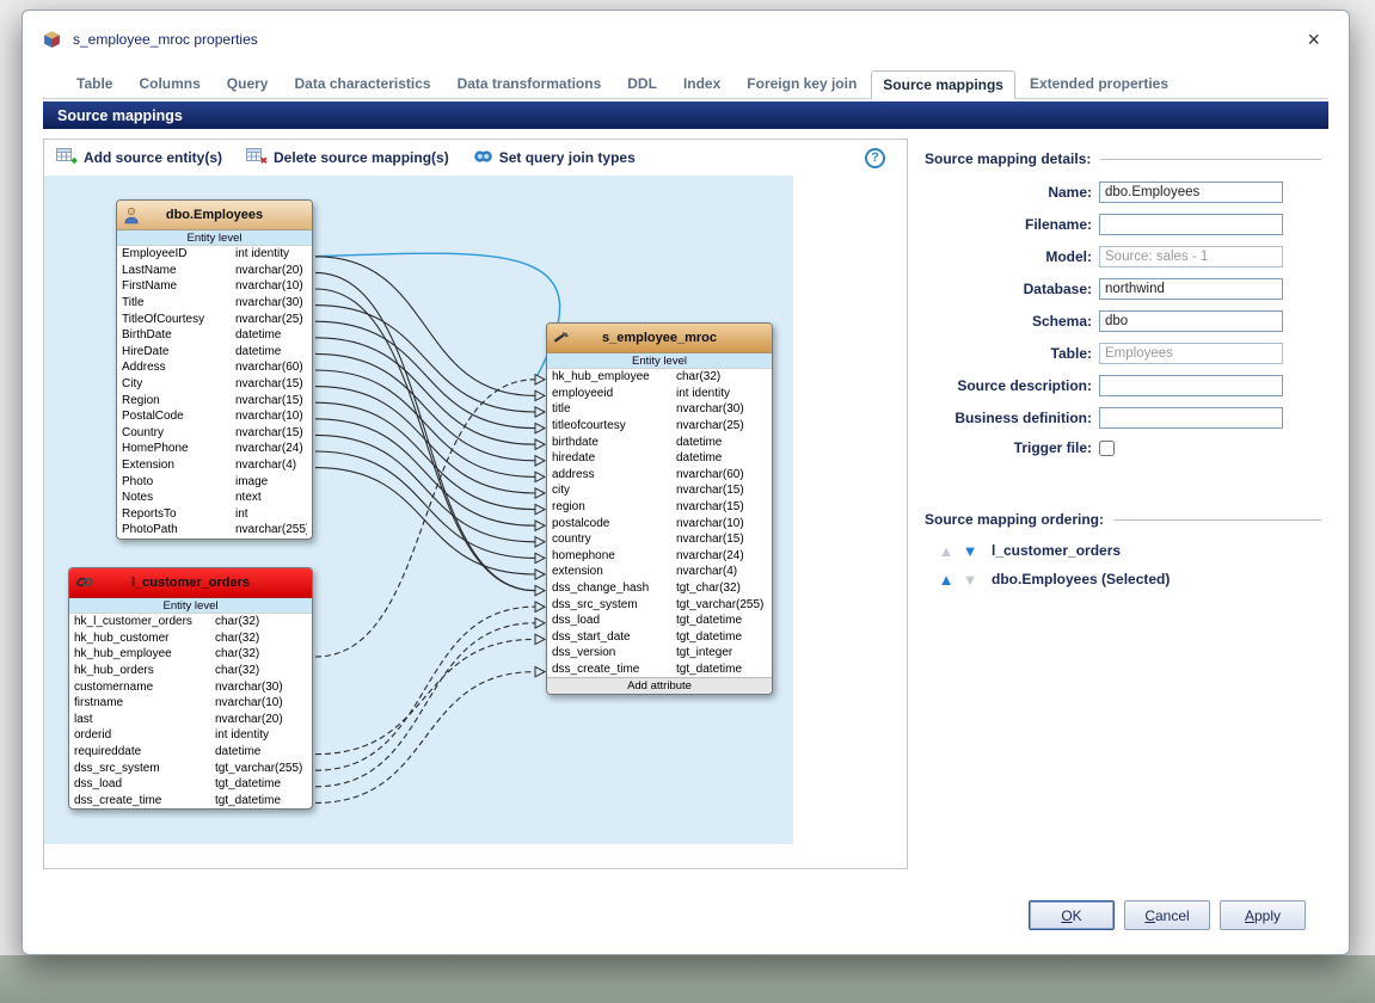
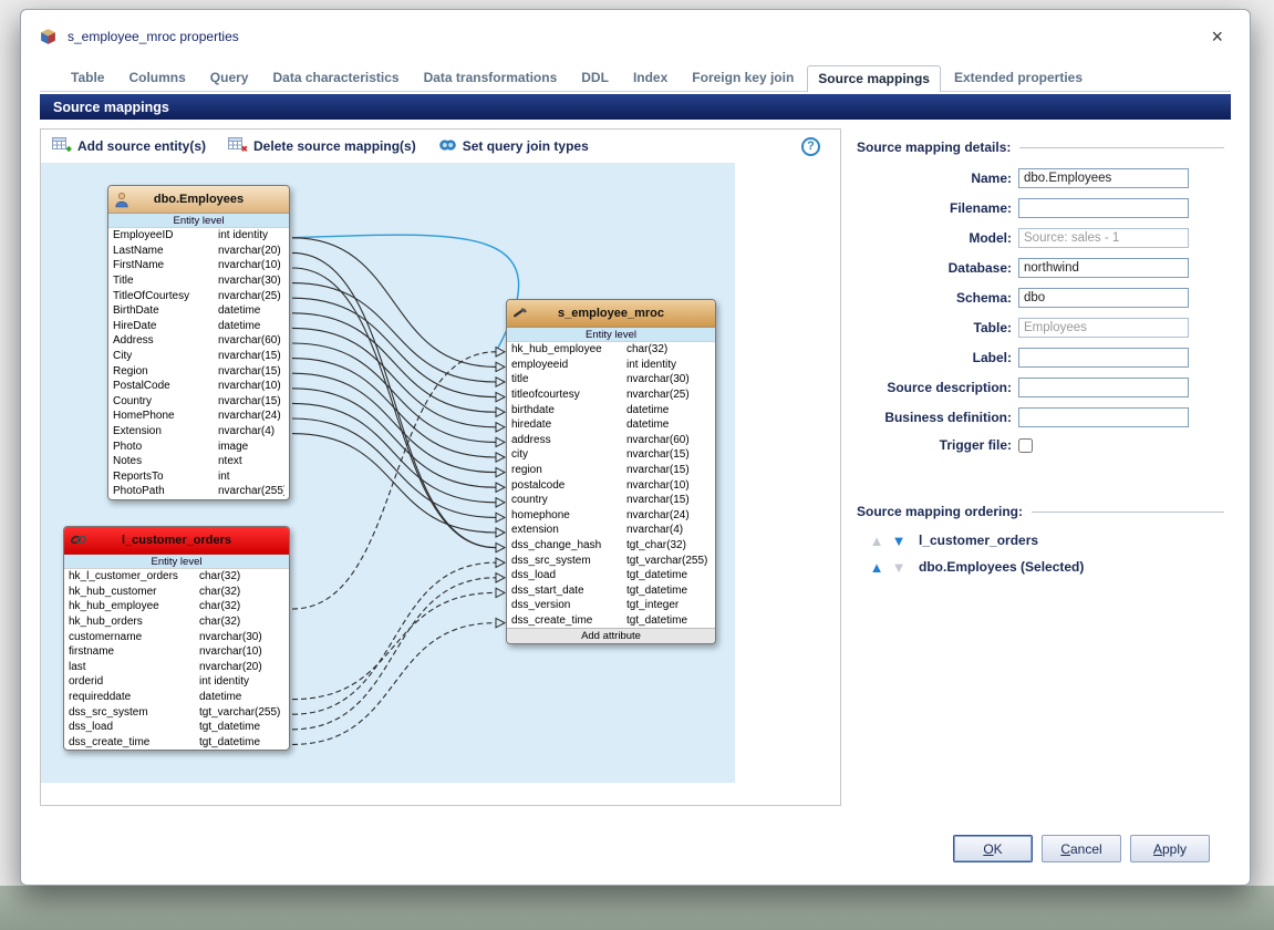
  s_employee_mroc properties
  ×
  Table
  Columns
  Query
  Data characteristics
  Data transformations
  DDL
  Index
  Foreign key join
  Source mappings
  Extended properties
  Source mappings
  Add source entity(s)
  Delete source mapping(s)
  Set query join types
  ?
  dbo.Employees
  Entity level
  EmployeeID
  int identity
  LastName
  nvarchar(20)
  FirstName
  nvarchar(10)
  Title
  nvarchar(30)
  TitleOfCourtesy
  nvarchar(25)
  BirthDate
  datetime
  HireDate
  datetime
  Address
  nvarchar(60)
  City
  nvarchar(15)
  Region
  nvarchar(15)
  PostalCode
  nvarchar(10)
  Country
  nvarchar(15)
  HomePhone
  nvarchar(24)
  Extension
  nvarchar(4)
  Photo
  image
  Notes
  ntext
  ReportsTo
  int
  PhotoPath
  nvarchar(255
  l_customer_orders
  Entity level
  hk_l_customer_orders
  char(32)
  hk_hub_customer
  char(32)
  hk_hub_employee
  char(32)
  hk_hub_orders
  char(32)
  customername
  nvarchar(30)
  firstname
  nvarchar(10)
  last
  nvarchar(20)
  orderid
  int identity
  requireddate
  datetime
  dss_src_system
  tgt_varchar(255)
  dss_load
  tgt_datetime
  dss_create_time
  tgt_datetime
  s_employee_mroc
  Entity level
  hk_hub_employee
  char(32)
  employeeid
  int identity
  title
  nvarchar(30)
  titleofcourtesy
  nvarchar(25)
  birthdate
  datetime
  hiredate
  datetime
  address
  nvarchar(60)
  city
  nvarchar(15)
  region
  nvarchar(15)
  postalcode
  nvarchar(10)
  country
  nvarchar(15)
  homephone
  nvarchar(24)
  extension
  nvarchar(4)
  dss_change_hash
  tgt_char(32)
  dss_src_system
  tgt_varchar(255)
  dss_load
  tgt_datetime
  dss_start_date
  tgt_datetime
  dss_version
  tgt_integer
  dss_create_time
  tgt_datetime
  Add attribute
  Source mapping details:
  Name:
  dbo.Employees
  Filename:
  Model:
  Source: sales - 1
  Database:
  northwind
  Schema:
  dbo
  Table:
  Employees
+ Label:
  Source description:
  Business definition:
  Trigger file:
  Source mapping ordering:
  ▲
  ▼
  l_customer_orders
  ▲
  ▼
  dbo.Employees (Selected)
  OK
  Cancel
  Apply
